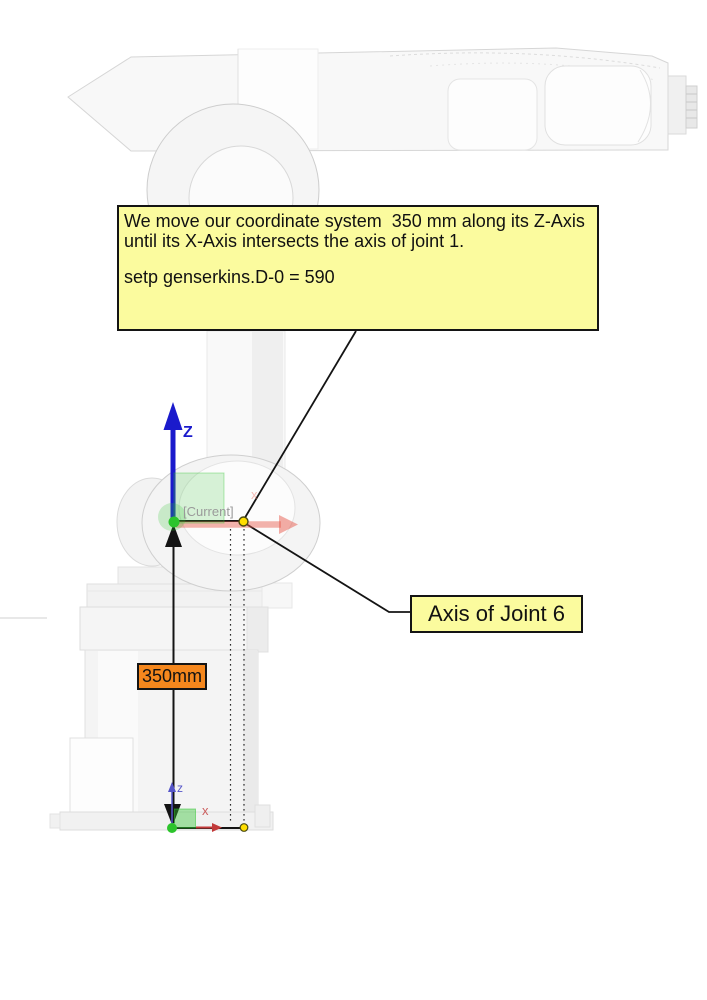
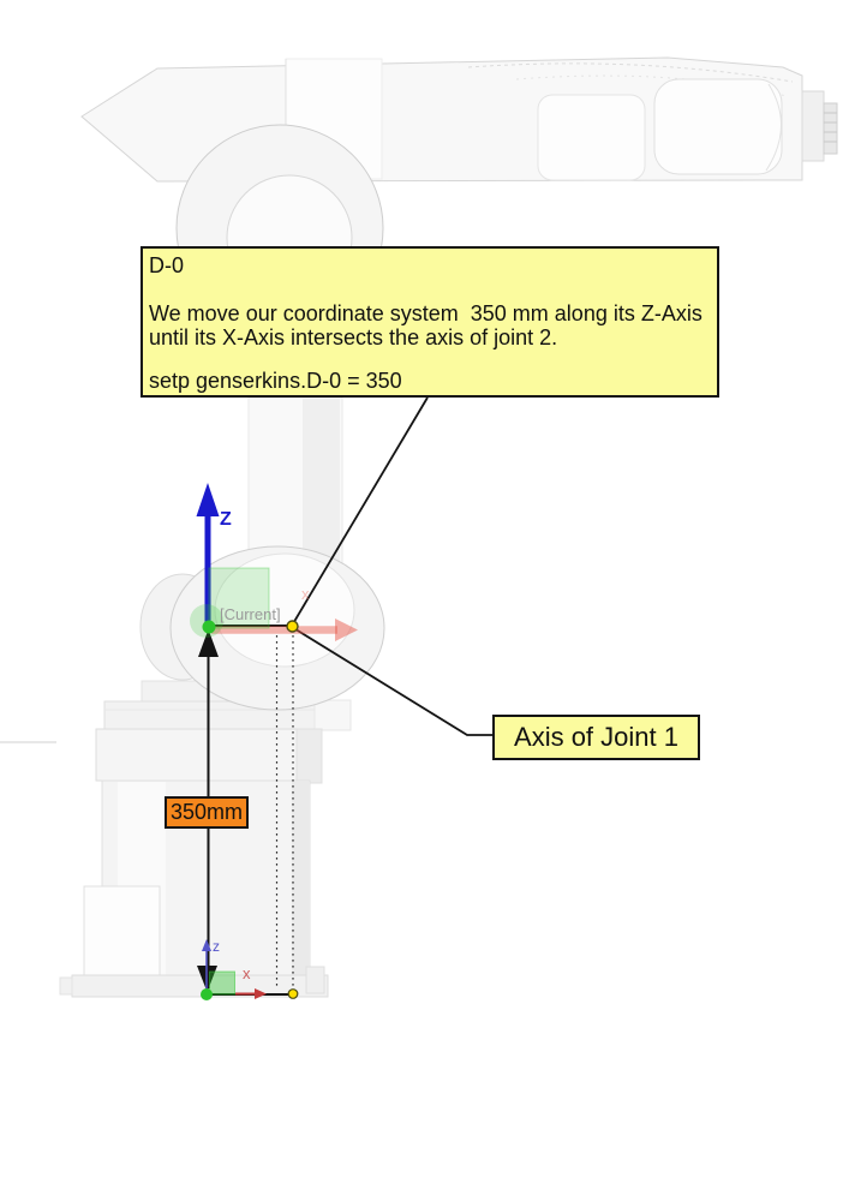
+ D-0
  We move our coordinate system 350 mm along its Z-Axis
- until its X-Axis intersects the axis of joint 1.
+ until its X-Axis intersects the axis of joint 2.
- setp genserkins.D-0 = 590
+ setp genserkins.D-0 = 350
- Axis of Joint 6
+ Axis of Joint 1
  350mm
  Z
  [Current]
  x
  z
  x
